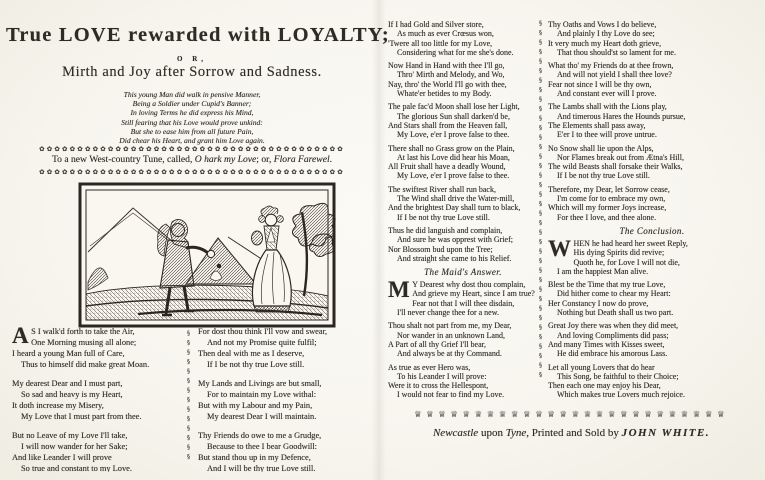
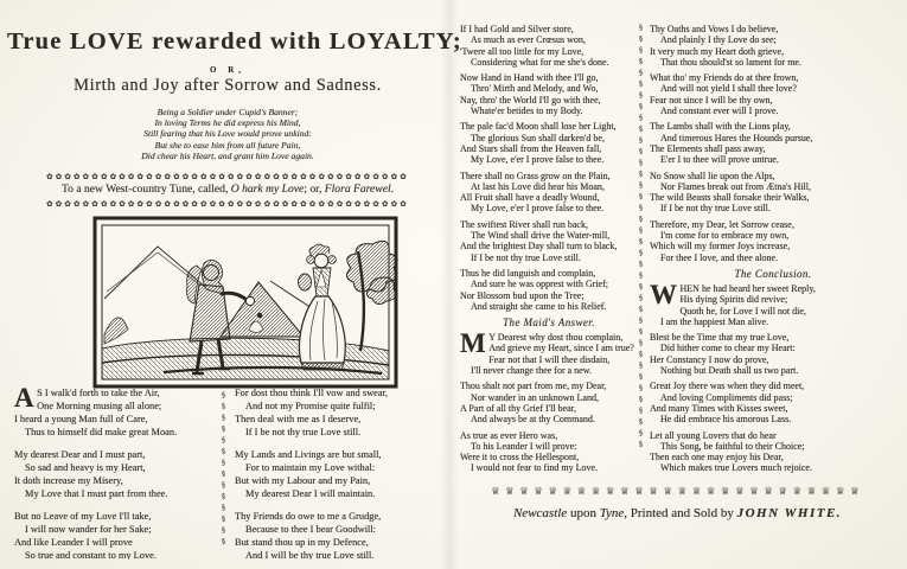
  True LOVE rewarded with LOYALTY
  O R,
  Mirth and Joy after Sorrow and Sadness.
- This young Man did walk in pensive Manner,
  Being a Soldier under Cupid's Banner;
  In loving Terms he did express his Mind,
  Still fearing that his Love would prove unkind:
  But she to ease him from all future Pain,
  Did chear his Heart, and grant him Love again.
  ✿✿✿✿✿✿✿✿✿✿✿✿✿✿✿✿✿✿✿✿✿✿✿✿✿✿✿✿✿✿✿✿✿✿✿✿✿✿✿✿
  To a new West-country Tune, called, O hark my Love; or, Flora Farewel.
  ✿✿✿✿✿✿✿✿✿✿✿✿✿✿✿✿✿✿✿✿✿✿✿✿✿✿✿✿✿✿✿✿✿✿✿✿✿✿✿✿
  A
  S I walk'd forth to take the Air,
  One Morning musing all alone;
  I heard a young Man full of Care,
  Thus to himself did make great Moan.
  My dearest Dear and I must part,
  So sad and heavy is my Heart,
  It doth increase my Misery,
  My Love that I must part from thee.
  But no Leave of my Love I'll take,
  I will now wander for her Sake;
  And like Leander I will prove
  So true and constant to my Love.
  For dost thou think I'll vow and swear,
  And not my Promise quite fulfil;
  Then deal with me as I deserve,
  If I be not thy true Love still.
  My Lands and Livings are but small,
  For to maintain my Love withal:
  But with my Labour and my Pain,
  My dearest Dear I will maintain.
  Thy Friends do owe to me a Grudge,
  Because to thee I bear Goodwill:
  But stand thou up in my Defence,
  And I will be thy true Love still.
  If I had Gold and Silver store,
  As much as ever Crœsus won,
  'Twere all too little for my Love,
  Considering what for me she's done.
  Now Hand in Hand with thee I'll go,
  Thro' Mirth and Melody, and Wo,
  Nay, thro' the World I'll go with thee,
  Whate'er betides to my Body.
  The pale fac'd Moon shall lose her Light,
  The glorious Sun shall darken'd be,
  And Stars shall from the Heaven fall,
  My Love, e'er I prove false to thee.
  There shall no Grass grow on the Plain,
  At last his Love did hear his Moan,
  All Fruit shall have a deadly Wound,
  My Love, e'er I prove false to thee.
  The swiftest River shall run back,
  The Wind shall drive the Water-mill,
  And the brightest Day shall turn to black,
  If I be not thy true Love still.
  Thus he did languish and complain,
  And sure he was opprest with Grief;
  Nor Blossom bud upon the Tree;
  And straight she came to his Relief.
  The Maid's Answer.
  M
  Y Dearest why dost thou complain,
  And grieve my Heart, since I am true?
  Fear not that I will thee disdain,
  I'll never change thee for a new.
  Thou shalt not part from me, my Dear,
  Nor wander in an unknown Land,
  A Part of all thy Grief I'll bear,
  And always be at thy Command.
  As true as ever Hero was,
  To his Leander I will prove:
  Were it to cross the Hellespont,
  I would not fear to find my Love.
  Thy Oaths and Vows I do believe,
  And plainly I thy Love do see;
  It very much my Heart doth grieve,
  That thou should'st so lament for me.
  What tho' my Friends do at thee frown,
  And will not yield I shall thee love?
  Fear not since I will be thy own,
  And constant ever will I prove.
  The Lambs shall with the Lions play,
  And timerous Hares the Hounds pursue,
  The Elements shall pass away,
  E'er I to thee will prove untrue.
  No Snow shall lie upon the Alps,
  Nor Flames break out from Ætna's Hill,
  The wild Beasts shall forsake their Walks,
  If I be not thy true Love still.
  Therefore, my Dear, let Sorrow cease,
  I'm come for to embrace my own,
  Which will my former Joys increase,
  For thee I love, and thee alone.
  The Conclusion.
  W
  HEN he had heard her sweet Reply,
  His dying Spirits did revive;
  Quoth he, for Love I will not die,
  I am the happiest Man alive.
  Blest be the Time that my true Love,
  Did hither come to chear my Heart:
  Her Constancy I now do prove,
  Nothing but Death shall us two part.
  Great Joy there was when they did meet,
  And loving Compliments did pass;
  And many Times with Kisses sweet,
  He did embrace his amorous Lass.
  Let all young Lovers that do hear
  This Song, be faithful to their Choice;
  Then each one may enjoy his Dear,
  Which makes true Lovers much rejoice.
  ♕♕♕♕♕♕♕♕♕♕♕♕♕♕♕♕♕♕♕♕♕♕♕♕♕♕
  Newcastle upon Tyne, Printed and Sold by JOHN WHITE.
